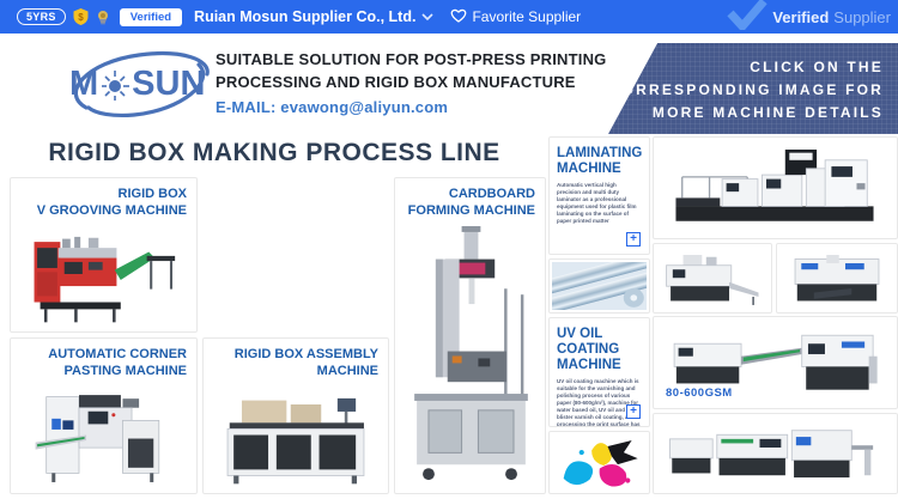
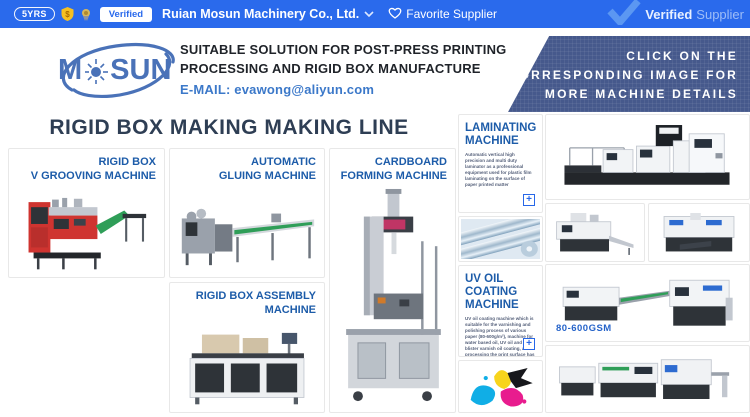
  5YRS
  $
  Verified
- Ruian Mosun Supplier Co., Ltd.
+ Ruian Mosun Machinery Co., Ltd.
  Favorite Supplier
  Verified
  Supplier
  M
  SUN
  SUITABLE SOLUTION FOR POST-PRESS PRINTING
  PROCESSING AND RIGID BOX MANUFACTURE
  E-MAIL: evawong@aliyun.com
  CLICK ON THE
  RRESPONDING IMAGE FOR
  MORE MACHINE DETAILS
- RIGID BOX MAKING PROCESS LINE
+ RIGID BOX MAKING MAKING LINE
  RIGID BOX
  V GROOVING MACHINE
+ AUTOMATIC
+ GLUING MACHINE
  CARDBOARD
  FORMING MACHINE
- AUTOMATIC CORNER
- PASTING MACHINE
  RIGID BOX ASSEMBLY
  MACHINE
  LAMINATING
  MACHINE
  +
  UV OIL COATING
  MACHINE
  +
  80-600GSM
